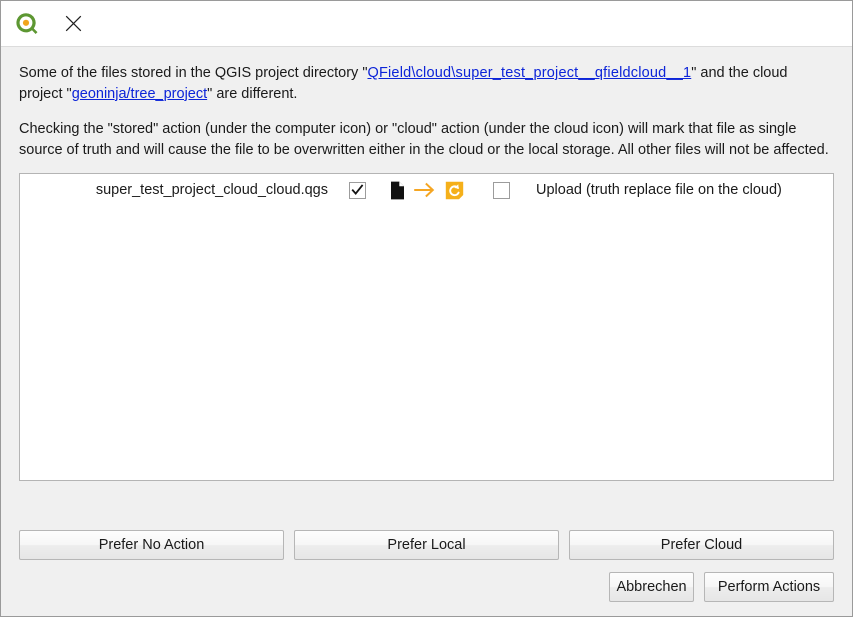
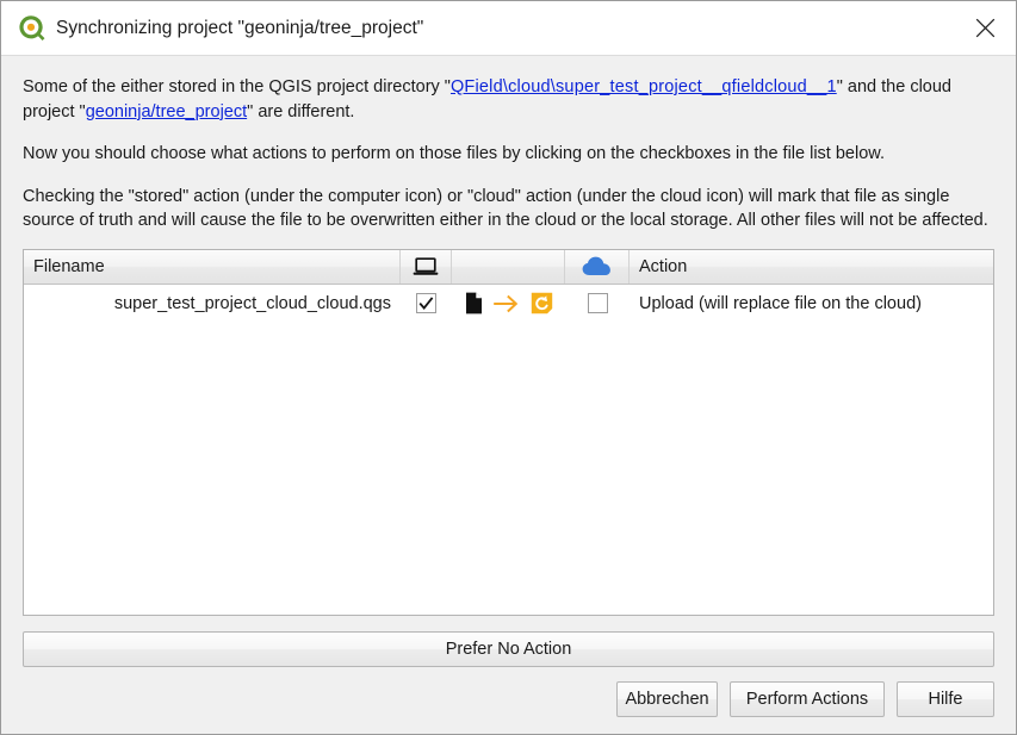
+ Synchronizing project "geoninja/tree_project"
- Some of the files stored in the QGIS project directory "QField\cloud\super_test_project__qfieldcloud__1" and the cloud project "geoninja/tree_project" are different.
+ Some of the either stored in the QGIS project directory "QField\cloud\super_test_project__qfieldcloud__1" and the cloud project "geoninja/tree_project" are different.
+ Now you should choose what actions to perform on those files by clicking on the checkboxes in the file list below.
  Checking the "stored" action (under the computer icon) or "cloud" action (under the cloud icon) will mark that file as single source of truth and will cause the file to be overwritten either in the cloud or the local storage. All other files will not be affected.
+ Filename
+ Action
  super_test_project_cloud_cloud.qgs
- Upload (truth replace file on the cloud)
+ Upload (will replace file on the cloud)
  Prefer No Action
- Prefer Local
- Prefer Cloud
  Abbrechen
  Perform Actions
+ Hilfe
